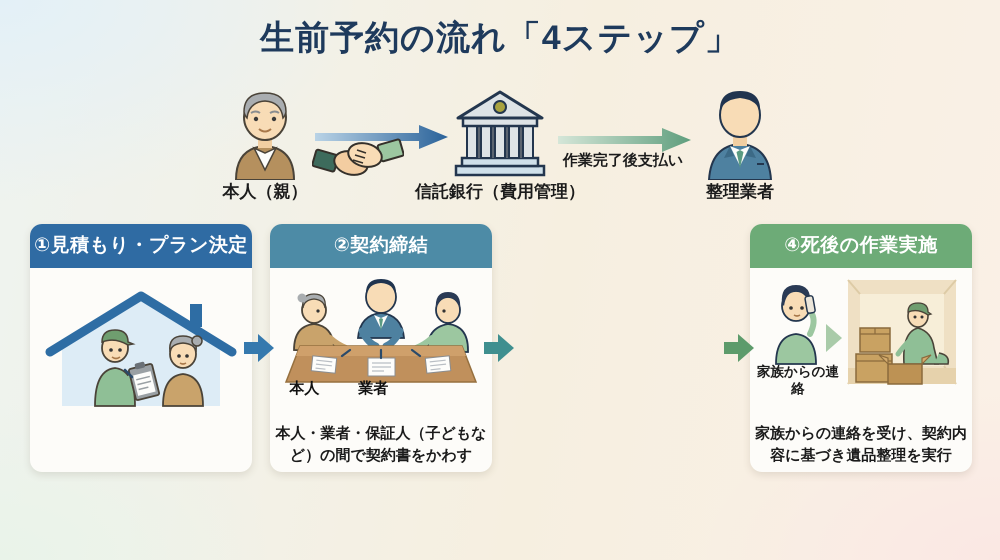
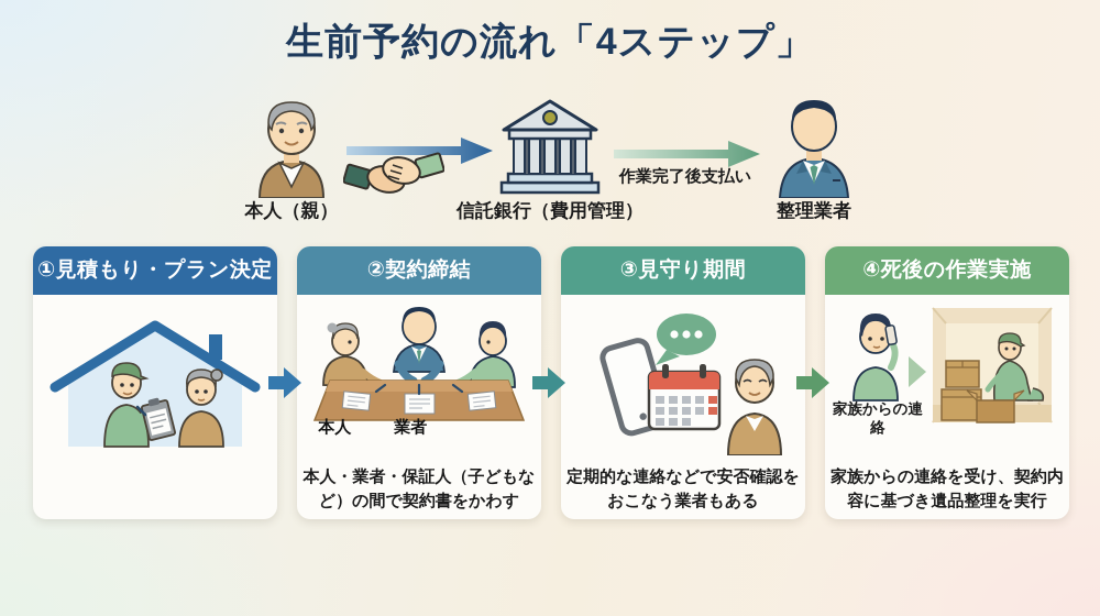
  生前予約の流れ「4ステップ」
  本人（親）
  信託銀行（費用管理）
  作業完了後支払い
  整理業者
  ①見積もり・プラン決定
  ②契約締結
  本人
  業者
  本人・業者・保証人（子どもなど）の間で契約書をかわす
+ ③見守り期間
+ 定期的な連絡などで安否確認をおこなう業者もある
  ④死後の作業実施
  家族からの連絡
  家族からの連絡を受け、契約内容に基づき遺品整理を実行
